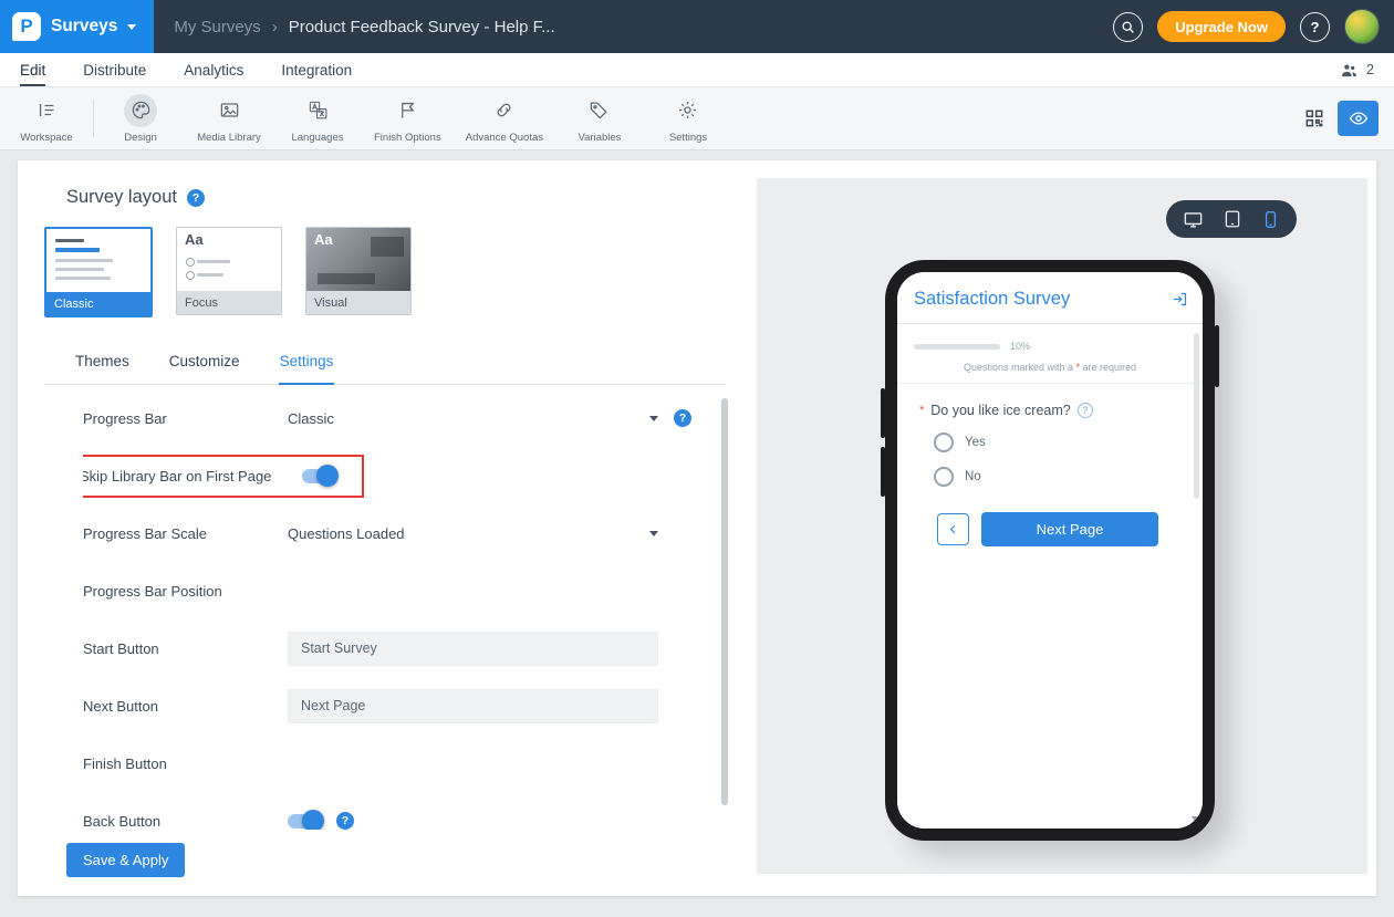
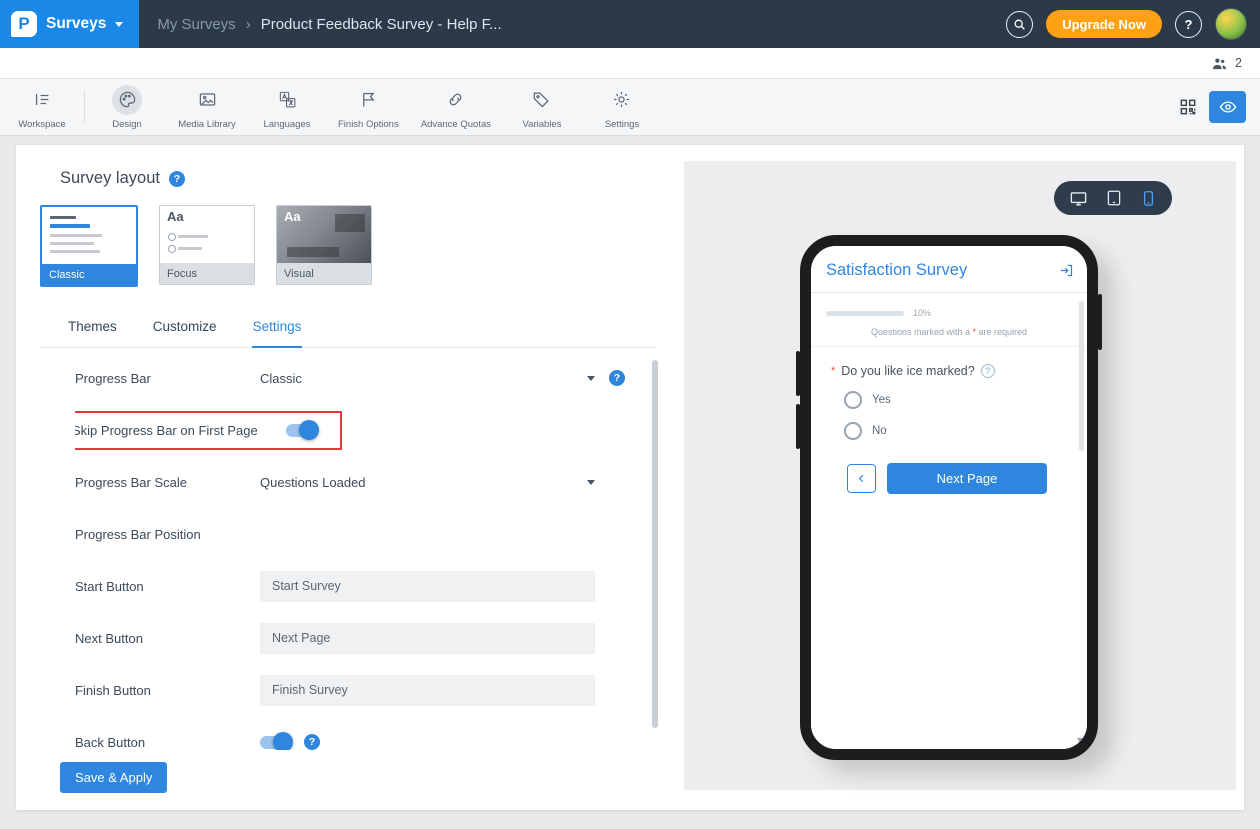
  P
  Surveys
  My Surveys
  ›
  Product Feedback Survey - Help F...
  Upgrade Now
  ?
- Edit
- Distribute
- Analytics
- Integration
  2
  Workspace
  Design
  Media Library
  Languages
  Finish Options
  Advance Quotas
  Variables
  Settings
  Survey layout
  ?
  Classic
  Aa
  Focus
  Aa
  Visual
  Themes
  Customize
  Settings
  Progress Bar
  Classic
  ?
- Skip Library Bar on First Page
+ Skip Progress Bar on First Page
  Progress Bar Scale
  Questions Loaded
  Progress Bar Position
  Start Button
  Start Survey
  Next Button
  Next Page
  Finish Button
+ Finish Survey
  Back Button
  ?
  Save & Apply
  Satisfaction Survey
  10%
  Questions marked with a * are required
  *
- Do you like ice cream?
+ Do you like ice marked?
  ?
  Yes
  No
  Next Page
